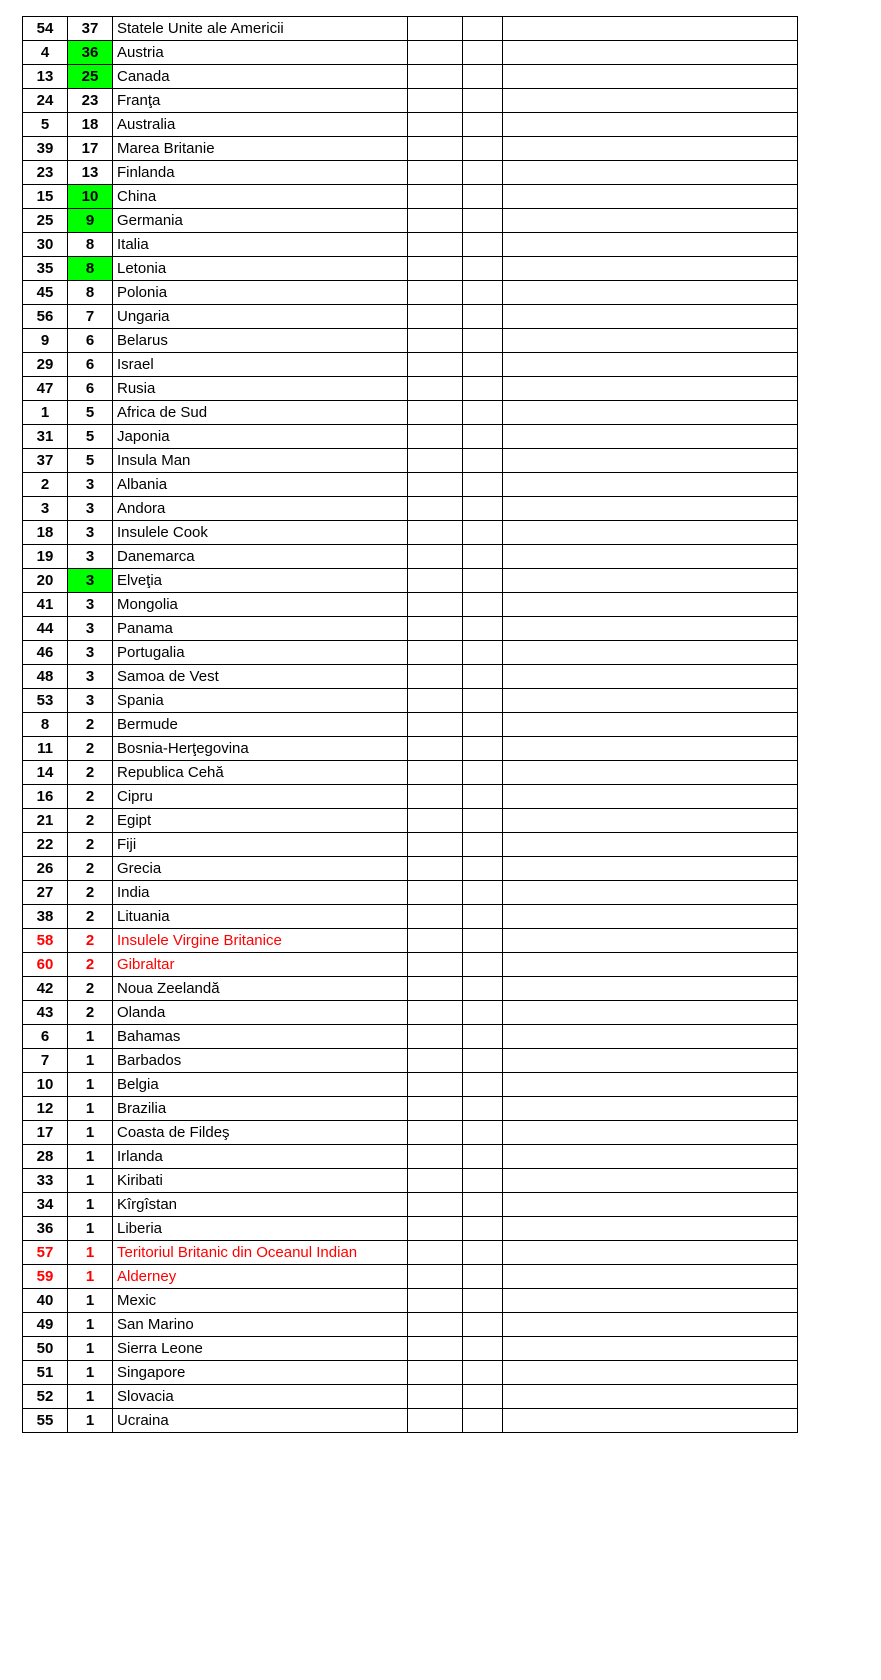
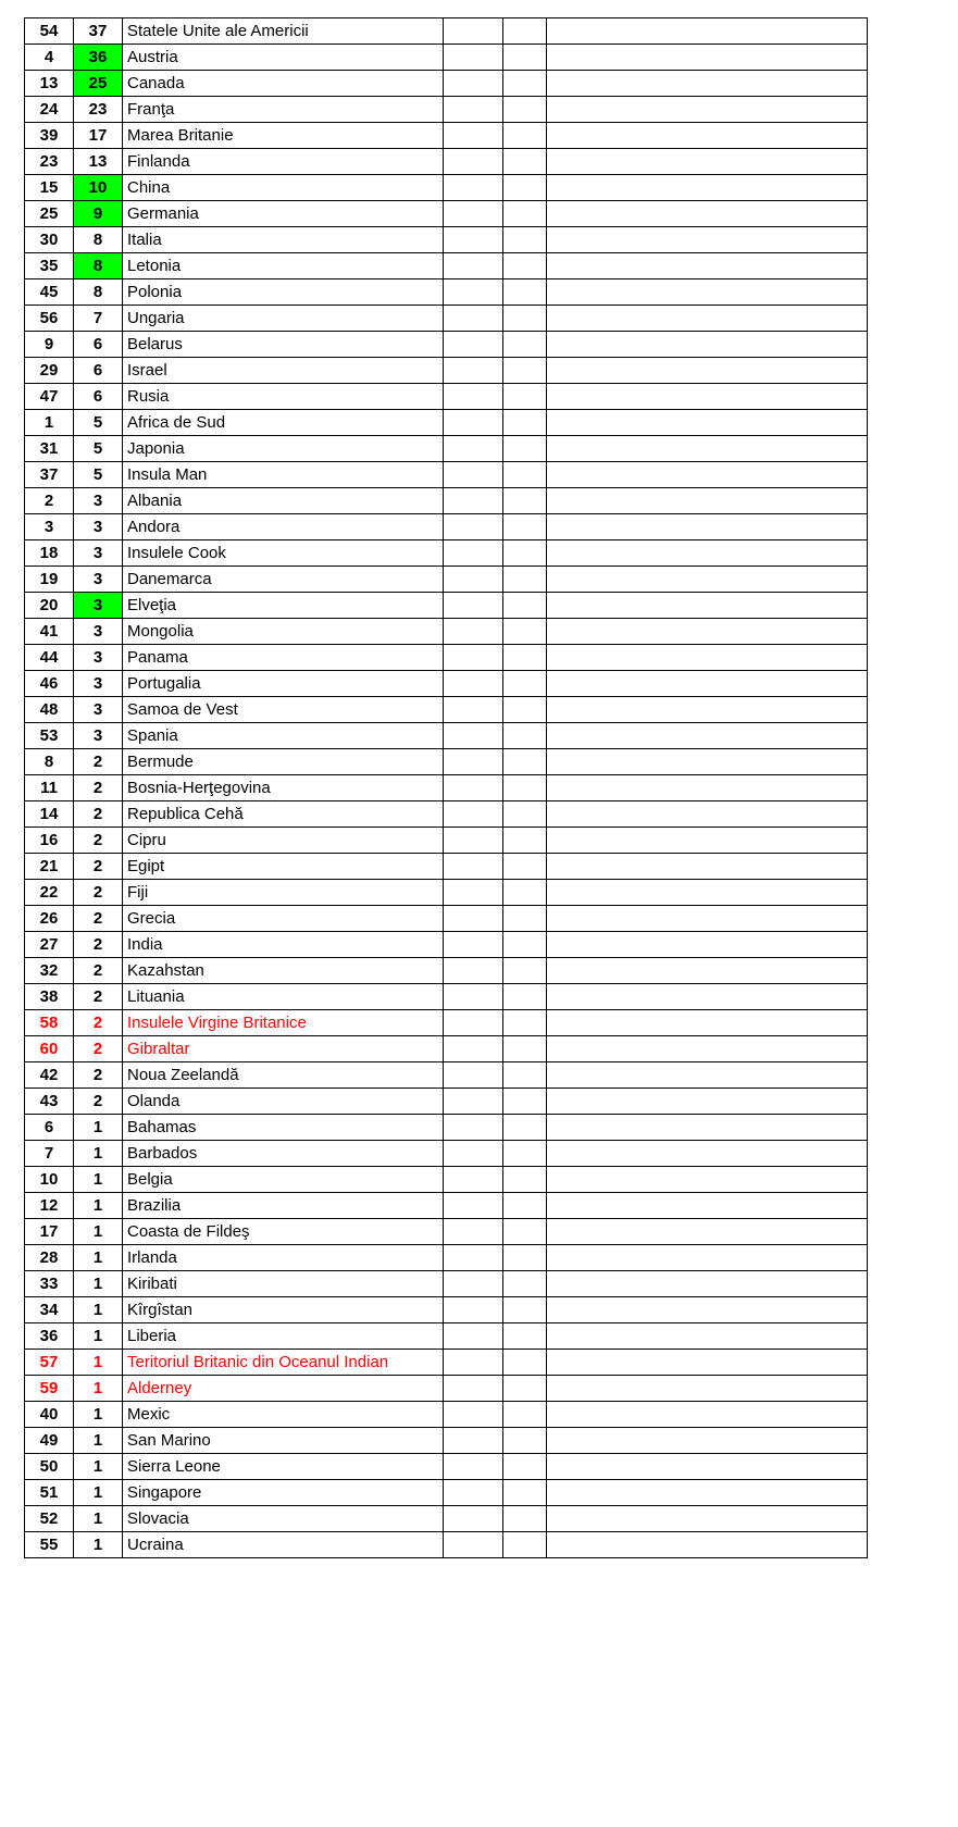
  54	37	Statele Unite ale Americii
  4	36	Austria
  13	25	Canada
  24	23	Franţa
- 5	18	Australia
  39	17	Marea Britanie
  23	13	Finlanda
  15	10	China
  25	9	Germania
  30	8	Italia
  35	8	Letonia
  45	8	Polonia
  56	7	Ungaria
  9	6	Belarus
  29	6	Israel
  47	6	Rusia
  1	5	Africa de Sud
  31	5	Japonia
  37	5	Insula Man
  2	3	Albania
  3	3	Andora
  18	3	Insulele Cook
  19	3	Danemarca
  20	3	Elveţia
  41	3	Mongolia
  44	3	Panama
  46	3	Portugalia
  48	3	Samoa de Vest
  53	3	Spania
  8	2	Bermude
  11	2	Bosnia-Herţegovina
  14	2	Republica Cehă
  16	2	Cipru
  21	2	Egipt
  22	2	Fiji
  26	2	Grecia
  27	2	India
+ 32	2	Kazahstan
  38	2	Lituania
  58	2	Insulele Virgine Britanice
  60	2	Gibraltar
  42	2	Noua Zeelandă
  43	2	Olanda
  6	1	Bahamas
  7	1	Barbados
  10	1	Belgia
  12	1	Brazilia
  17	1	Coasta de Fildeş
  28	1	Irlanda
  33	1	Kiribati
  34	1	Kîrgîstan
  36	1	Liberia
  57	1	Teritoriul Britanic din Oceanul Indian
  59	1	Alderney
  40	1	Mexic
  49	1	San Marino
  50	1	Sierra Leone
  51	1	Singapore
  52	1	Slovacia
  55	1	Ucraina
